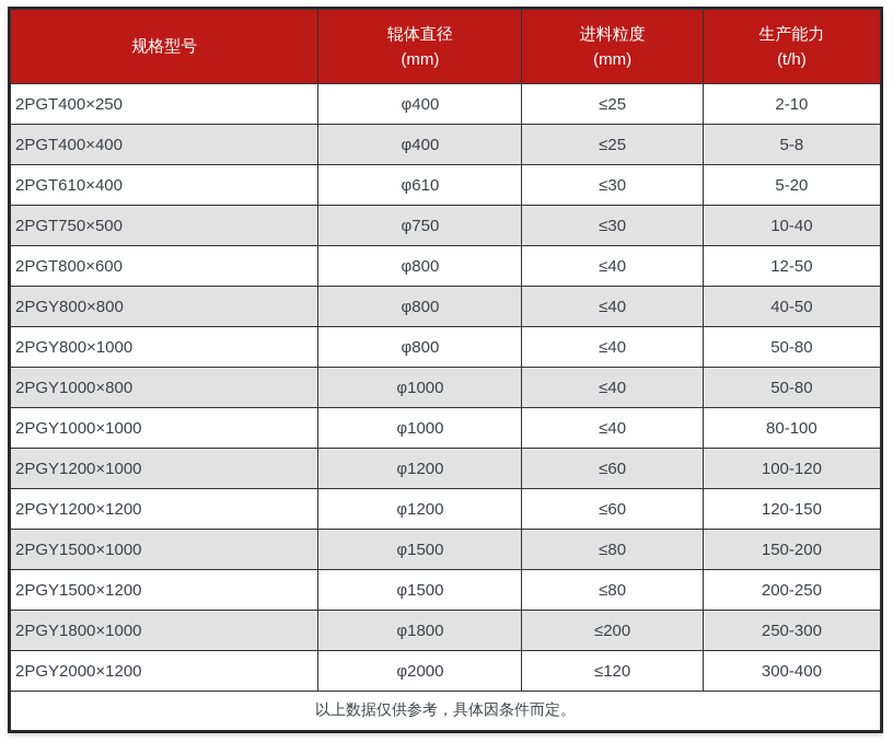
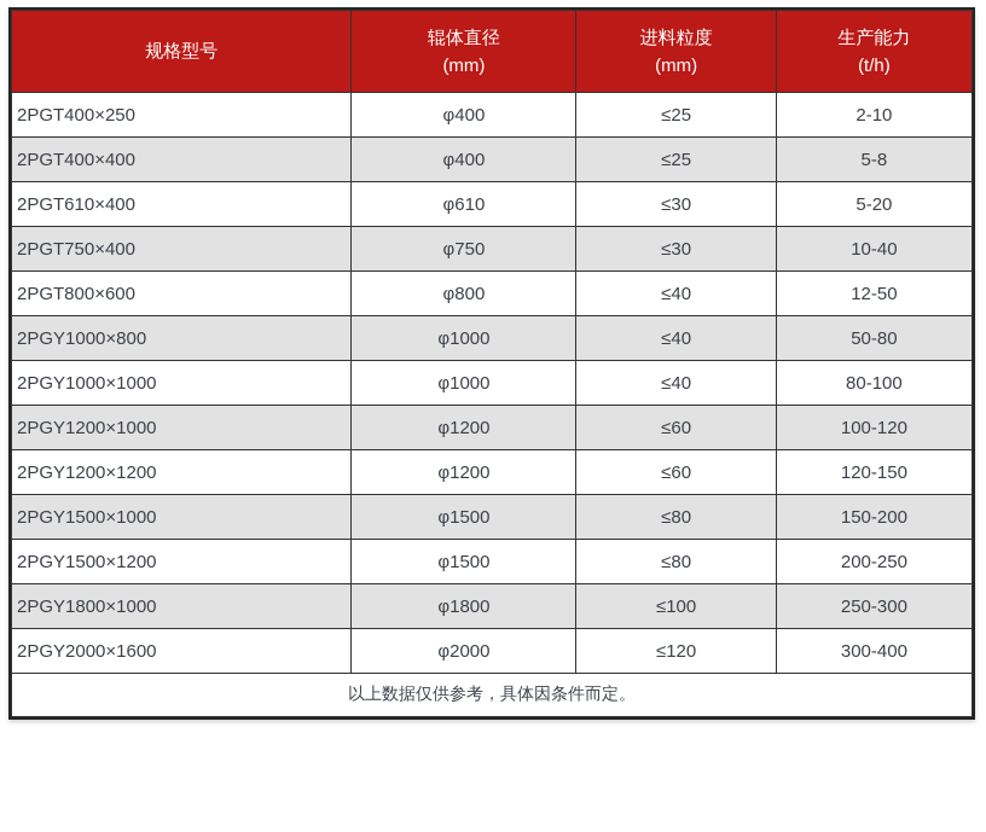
  规格型号	辊体直径 (mm)	进料粒度 (mm)	生产能力 (t/h)
  2PGT400×250	φ400	≤25	2-10
  2PGT400×400	φ400	≤25	5-8
  2PGT610×400	φ610	≤30	5-20
- 2PGT750×500	φ750	≤30	10-40
+ 2PGT750×400	φ750	≤30	10-40
  2PGT800×600	φ800	≤40	12-50
- 2PGY800×800	φ800	≤40	40-50
- 2PGY800×1000	φ800	≤40	50-80
  2PGY1000×800	φ1000	≤40	50-80
  2PGY1000×1000	φ1000	≤40	80-100
  2PGY1200×1000	φ1200	≤60	100-120
  2PGY1200×1200	φ1200	≤60	120-150
  2PGY1500×1000	φ1500	≤80	150-200
  2PGY1500×1200	φ1500	≤80	200-250
- 2PGY1800×1000	φ1800	≤200	250-300
+ 2PGY1800×1000	φ1800	≤100	250-300
- 2PGY2000×1200	φ2000	≤120	300-400
+ 2PGY2000×1600	φ2000	≤120	300-400
  以上数据仅供参考，具体因条件而定。
